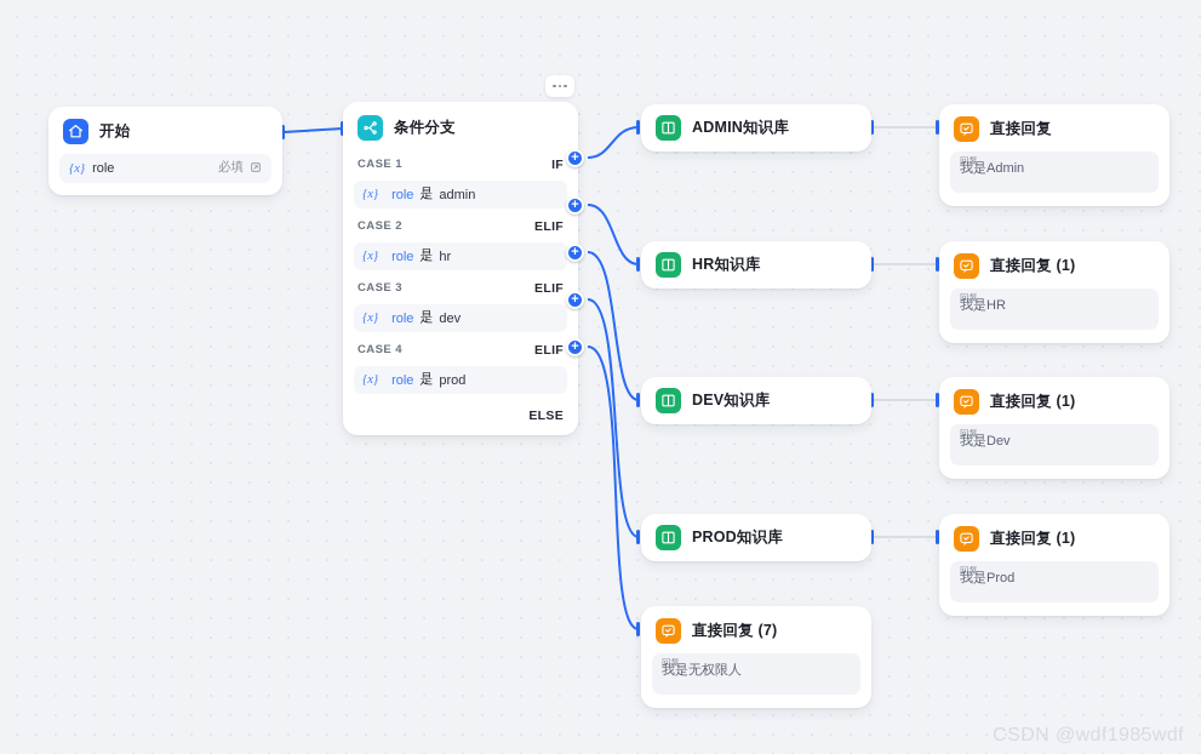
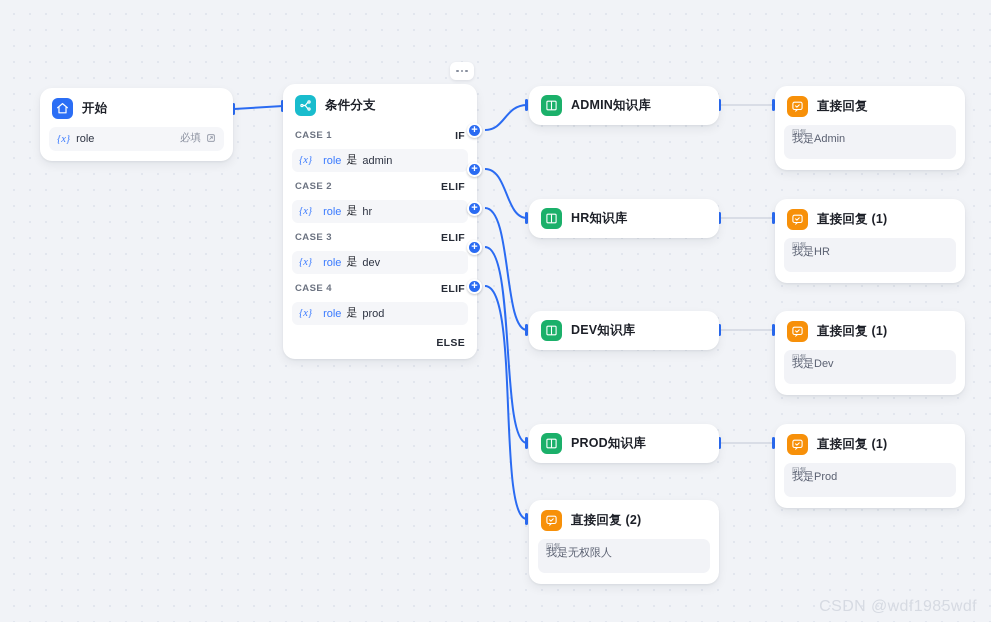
  开始
  {x}
  role
  必填
  条件分支
  CASE 1
  IF
  {x}
  role
  是
  admin
  CASE 2
  ELIF
  {x}
  role
  是
  hr
  CASE 3
  ELIF
  {x}
  role
  是
  dev
  CASE 4
  ELIF
  {x}
  role
  是
  prod
  ELSE
  +
  +
  +
  +
  +
  ADMIN知识库
  HR知识库
  DEV知识库
  PROD知识库
  直接回复
  回复
  我是Admin
  直接回复 (1)
  回复
  我是HR
  直接回复 (1)
  回复
  我是Dev
  直接回复 (1)
  回复
  我是Prod
- 直接回复 (7)
+ 直接回复 (2)
  回复
  我是无权限人
  CSDN @wdf1985wdf
